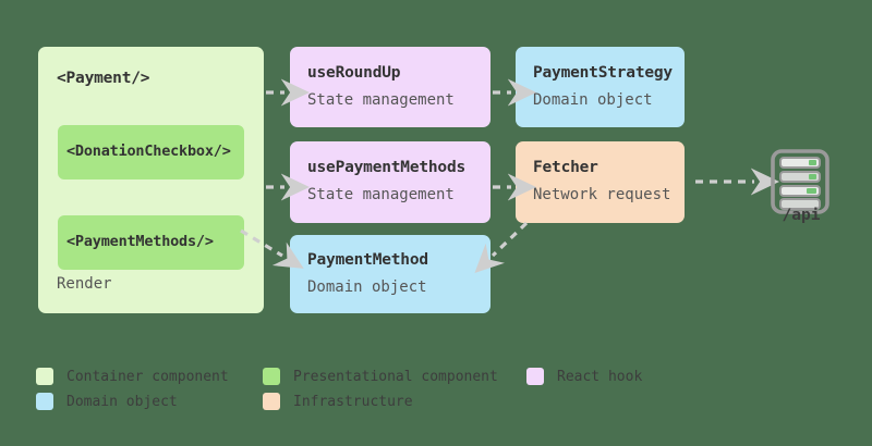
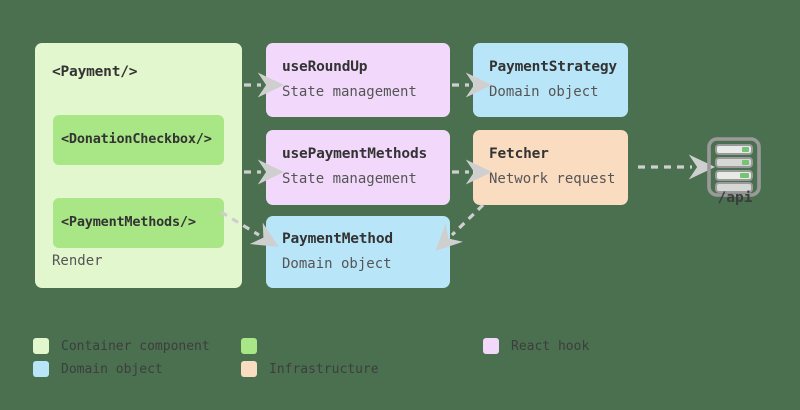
  <Payment/>
  <DonationCheckbox/>
  <PaymentMethods/>
  Render
  useRoundUp
  State management
  usePaymentMethods
  State management
  PaymentMethod
  Domain object
  PaymentStrategy
  Domain object
  Fetcher
  Network request
  /api
  Container component
- Presentational component
  React hook
  Domain object
  Infrastructure
